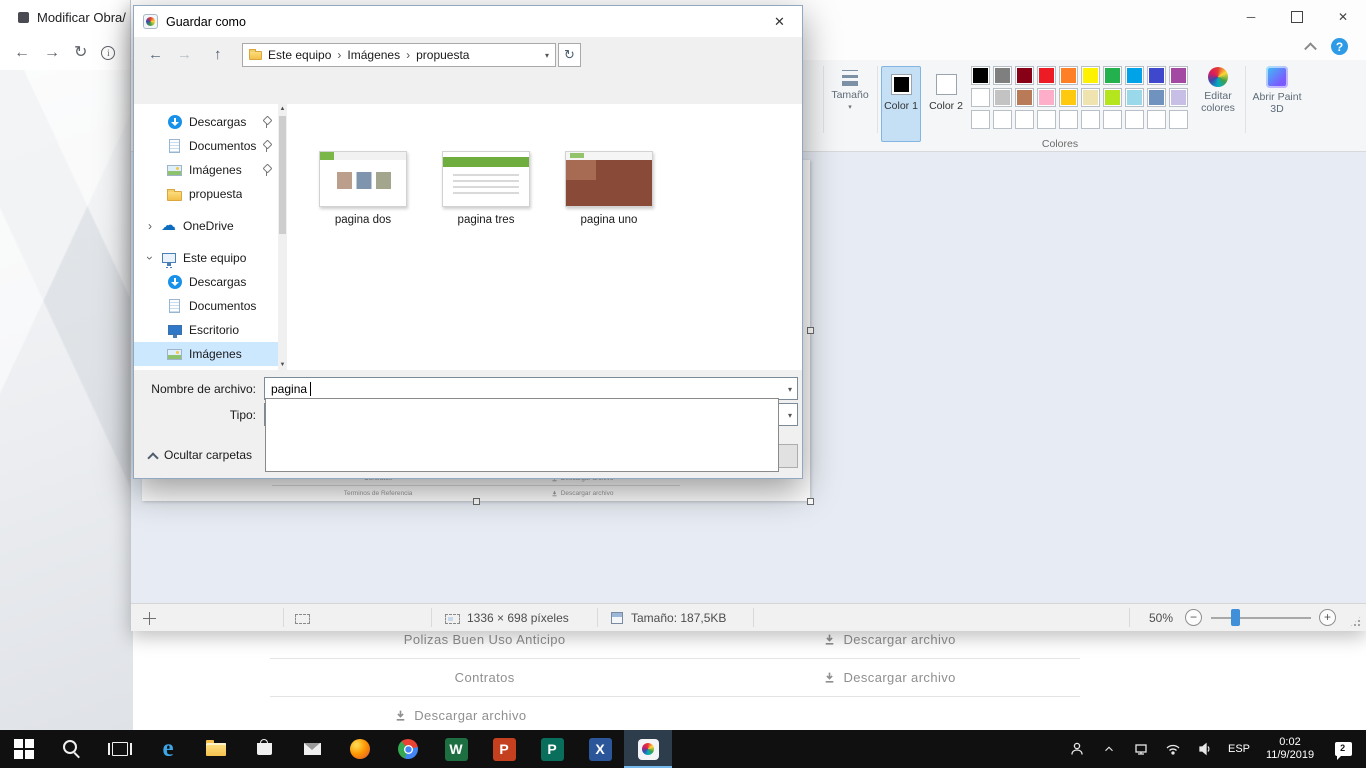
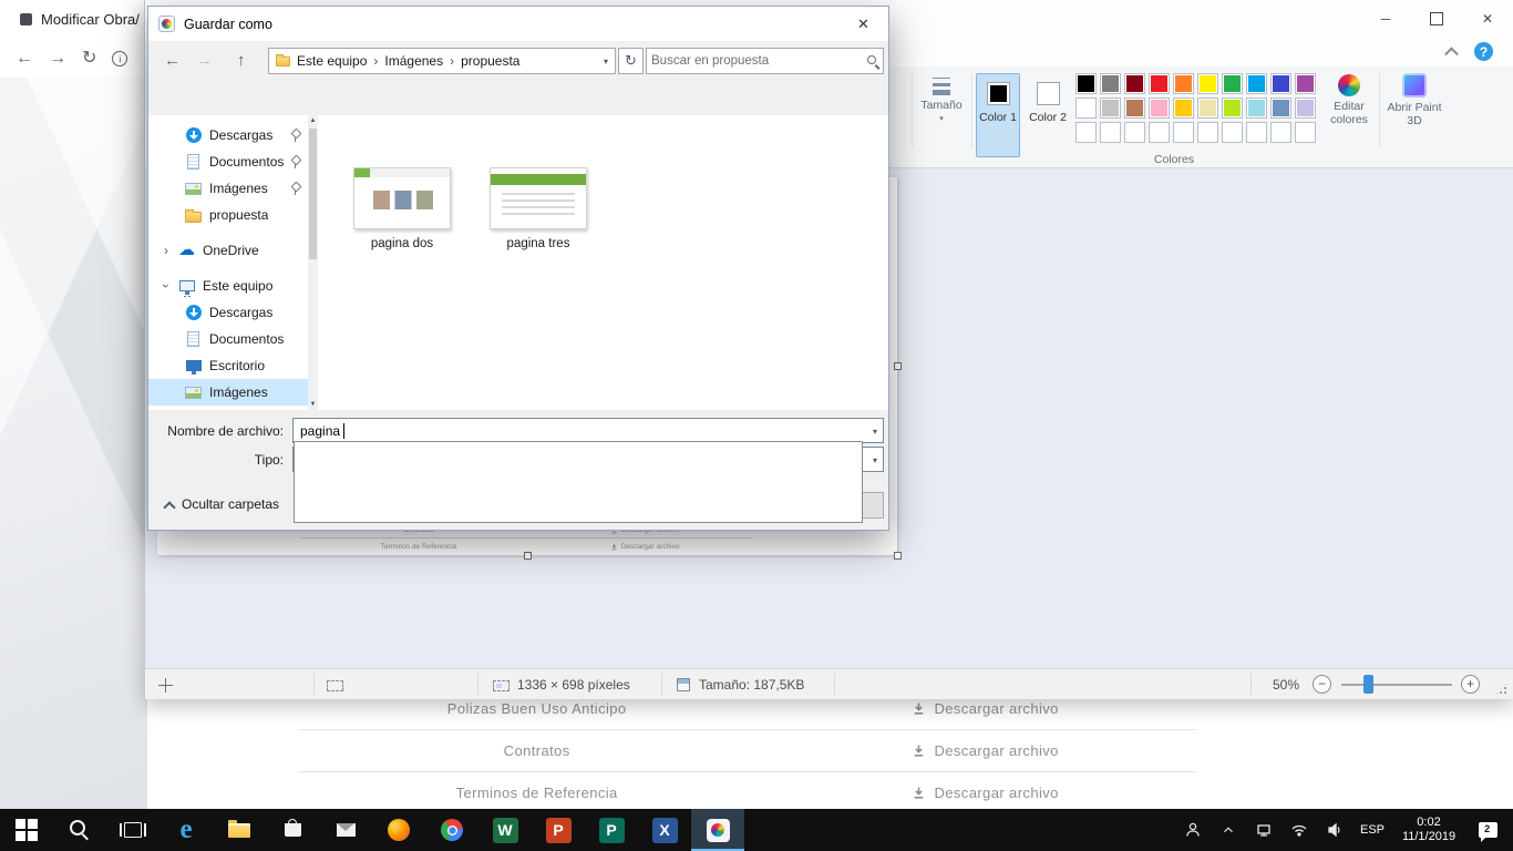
  Modificar Obra/
  Polizas Buen Uso Anticipo
  Descargar archivo
  Contratos
  Descargar archivo
+ Terminos de Referencia
  Descargar archivo
  Tamaño
  Color 1
  Color 2
  Editar colores
  Abrir Paint 3D
  Colores
  1336 × 698 píxeles
  Tamaño: 187,5KB
  50%
  Guardar como
  Este equipo
  Imágenes
  propuesta
+ Buscar en propuesta
  Descargas
  Documentos
  Imágenes
  propuesta
  OneDrive
  Este equipo
  Descargas
  Documentos
  Escritorio
  Imágenes
  pagina dos
  pagina tres
- pagina uno
  Nombre de archivo:
  pagina
  Tipo:
  Ocultar carpetas
  e
  W
  P
  P
  X
  ESP
  0:02
- 11/9/2019
+ 11/1/2019
  2
